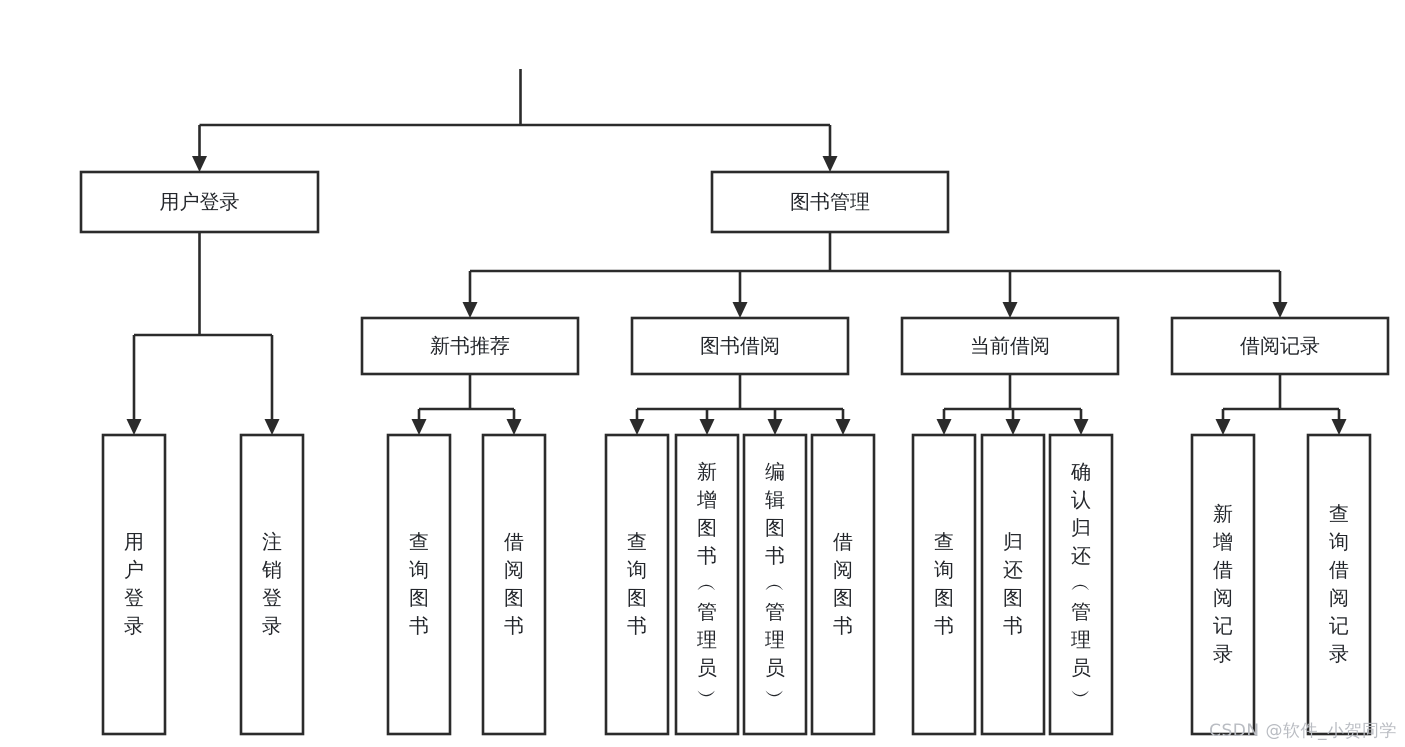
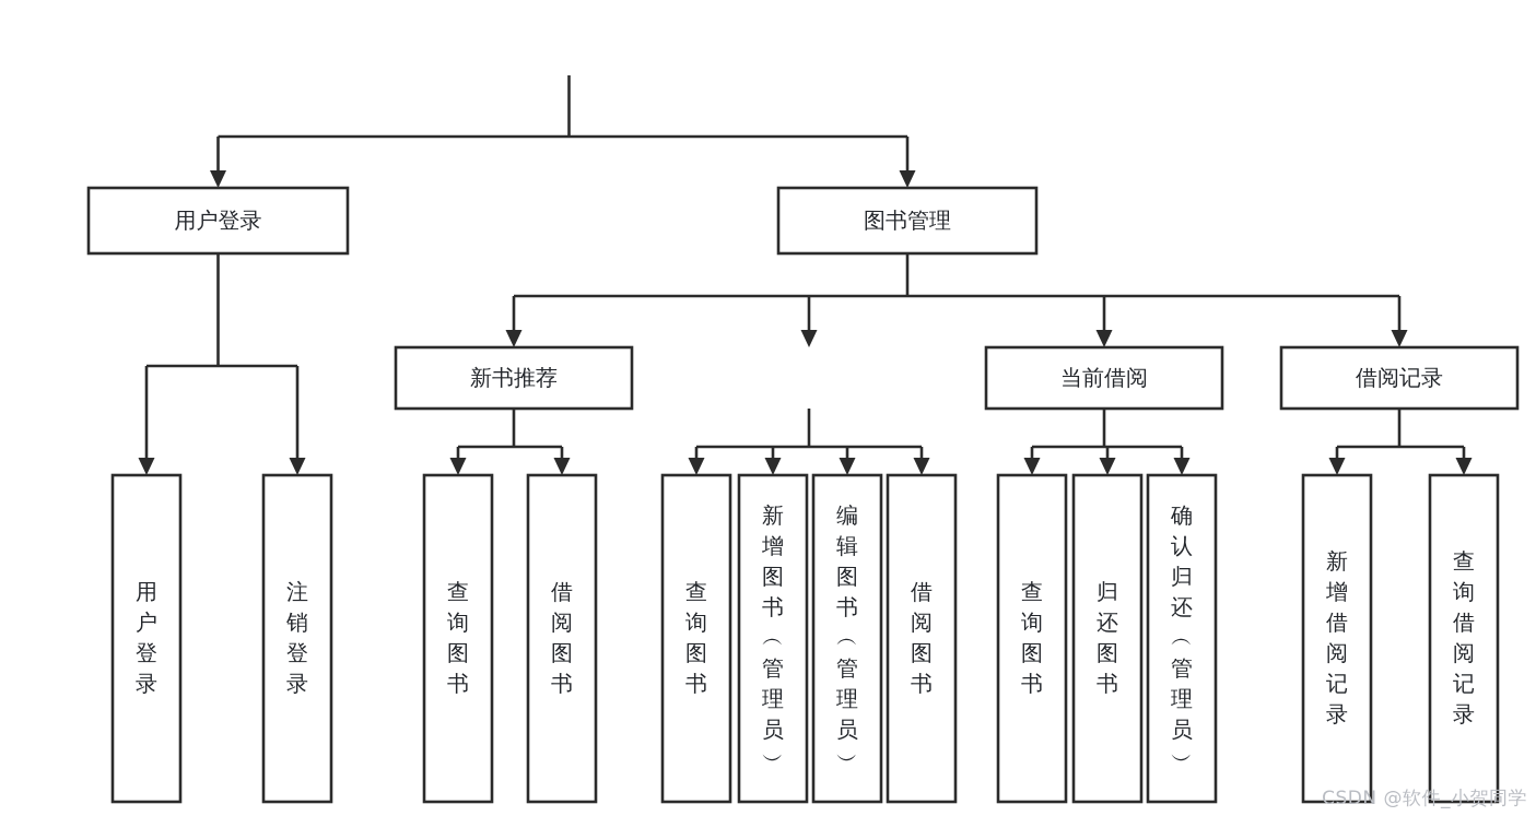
  用户登录
  图书管理
  新书推荐
- 图书借阅
  当前借阅
  借阅记录
  用户登录
  注销登录
  查询图书
  借阅图书
  查询图书
  新增图书 ︵ 管理员 ︶
  编辑图书 ︵ 管理员 ︶
  借阅图书
  查询图书
  归还图书
  确认归还 ︵ 管理员 ︶
  新增借阅记录
  查询借阅记录
  CSDN @软件_小贺同学
